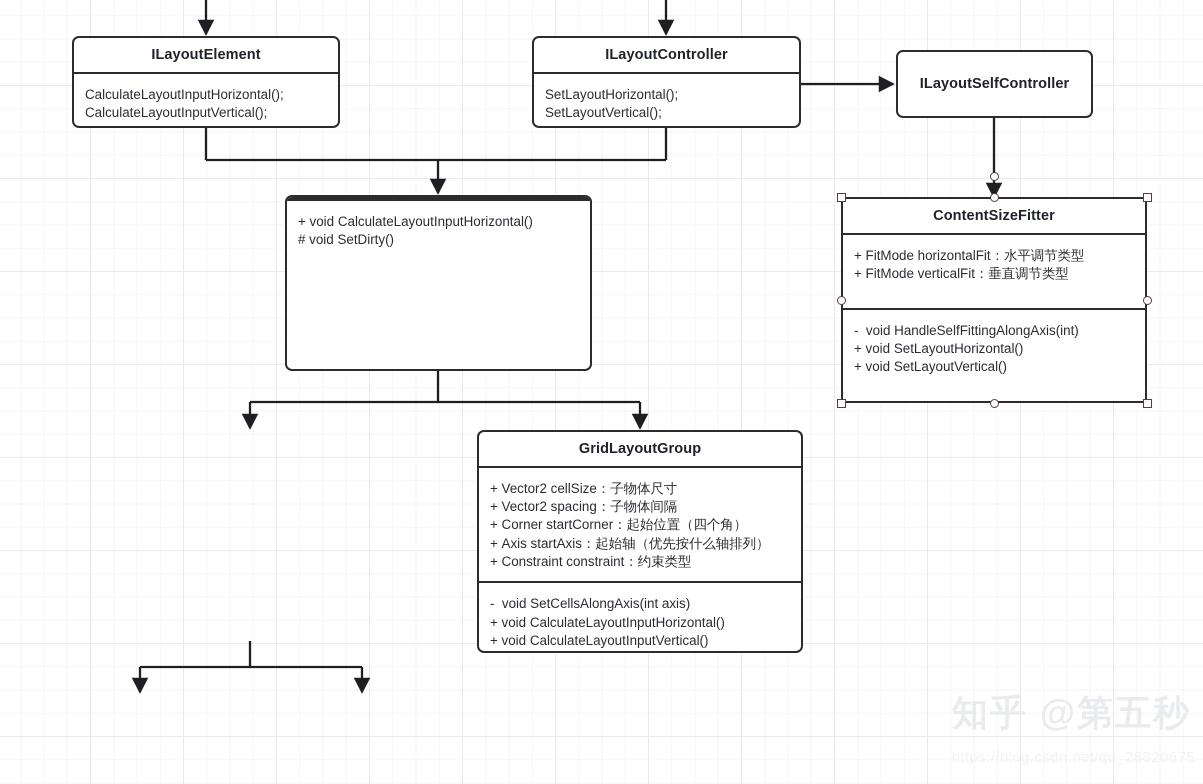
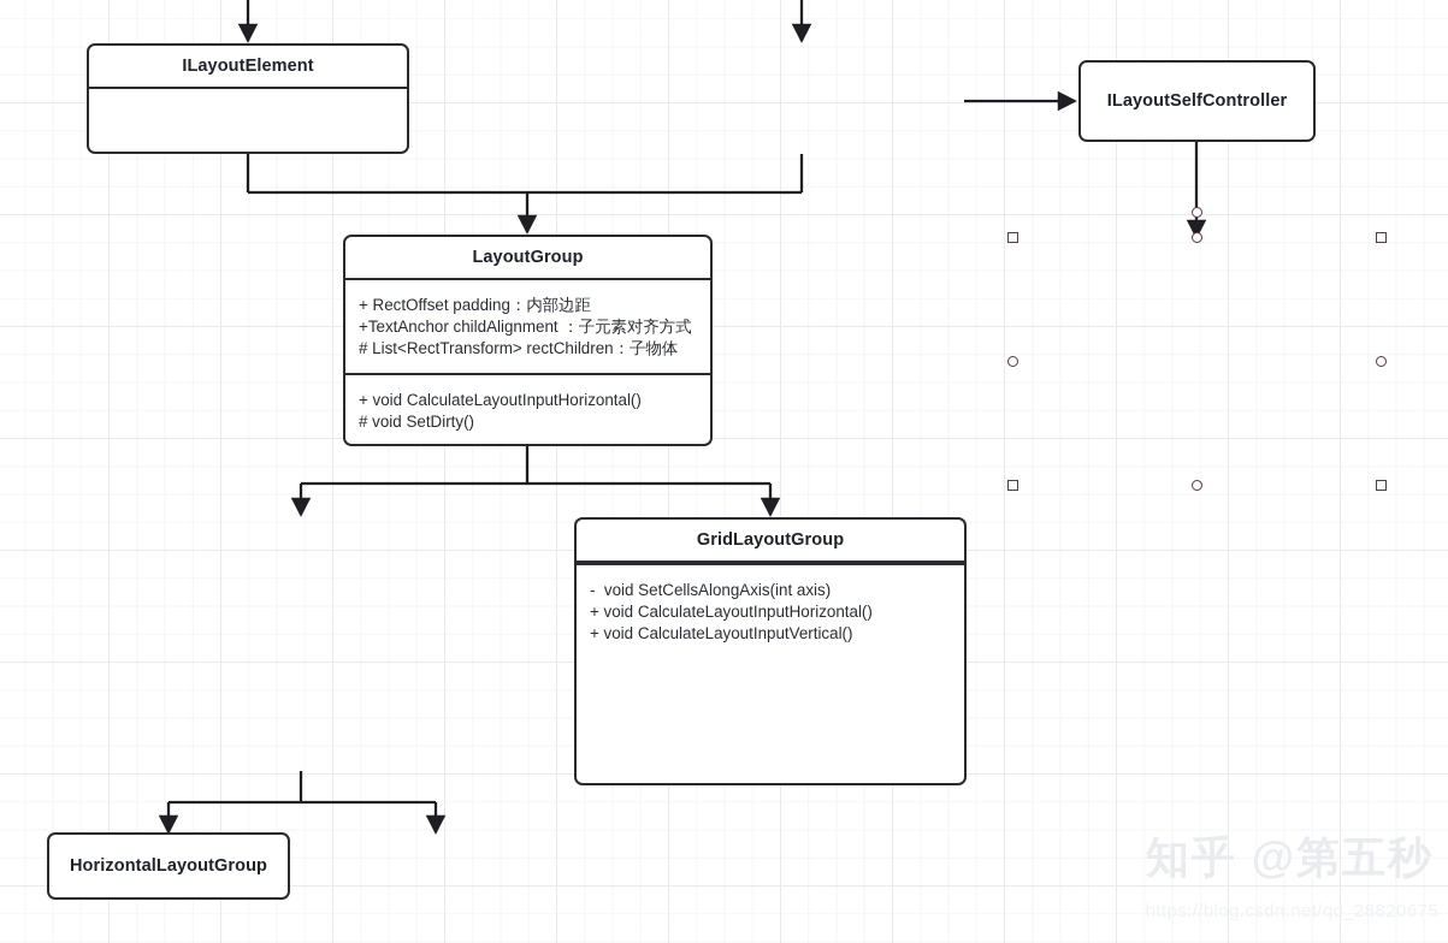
  ILayoutElement
- CalculateLayoutInputHorizontal();
- CalculateLayoutInputVertical();
- ILayoutController
- SetLayoutHorizontal();
- SetLayoutVertical();
  ILayoutSelfController
+ LayoutGroup
+ + RectOffset padding：内部边距
+ +TextAnchor childAlignment ：子元素对齐方式
+ # List<RectTransform> rectChildren：子物体
  + void CalculateLayoutInputHorizontal()
  # void SetDirty()
- ContentSizeFitter
- + FitMode horizontalFit：水平调节类型
- + FitMode verticalFit：垂直调节类型
- - void HandleSelfFittingAlongAxis(int)
- + void SetLayoutHorizontal()
- + void SetLayoutVertical()
  GridLayoutGroup
- + Vector2 cellSize：子物体尺寸
- + Vector2 spacing：子物体间隔
- + Corner startCorner：起始位置（四个角）
- + Axis startAxis：起始轴（优先按什么轴排列）
- + Constraint constraint：约束类型
  - void SetCellsAlongAxis(int axis)
  + void CalculateLayoutInputHorizontal()
  + void CalculateLayoutInputVertical()
+ HorizontalLayoutGroup
